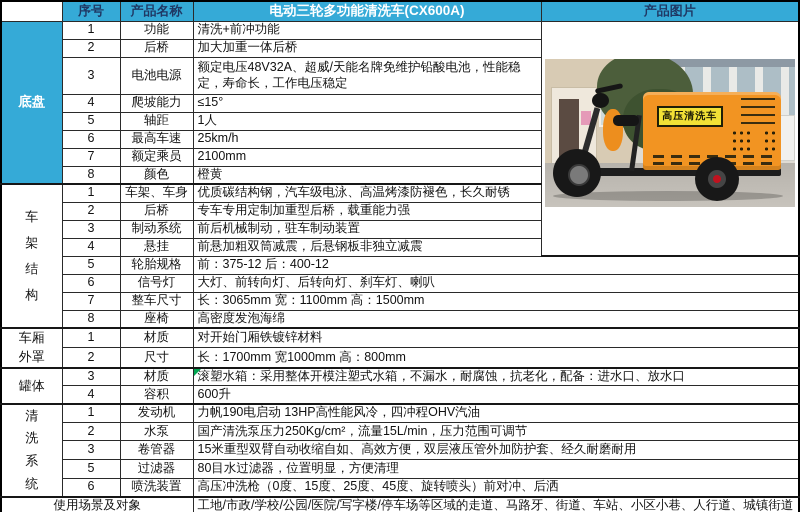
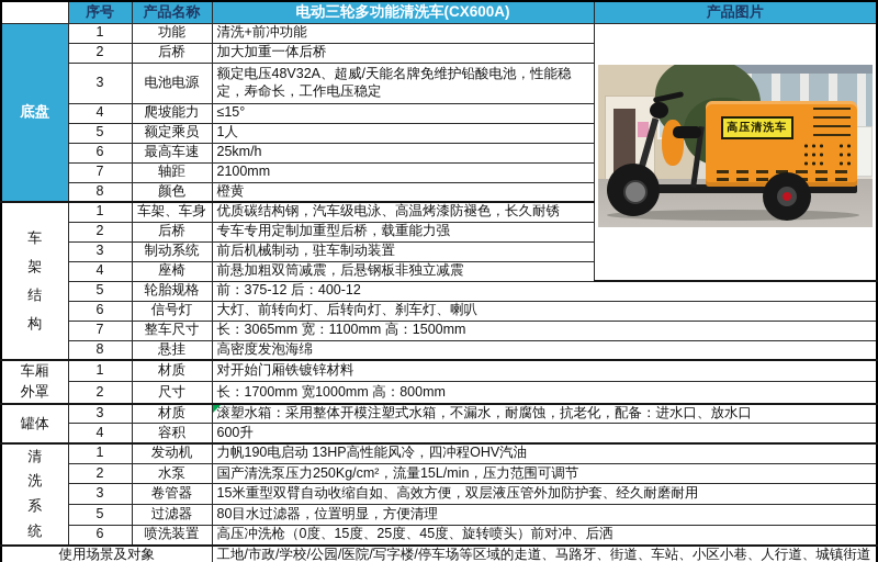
  	序号	产品名称	电动三轮多功能清洗车(CX600A)	产品图片
  底盘	1	功能	清洗+前冲功能	高压清洗车
  2	后桥	加大加重一体后桥
  3	电池电源	额定电压48V32A、超威/天能名牌免维护铅酸电池，性能稳定，寿命长，工作电压稳定
  4	爬坡能力	≤15°
- 5	轴距	1人
+ 5	额定乘员	1人
  6	最高车速	25km/h
- 7	额定乘员	2100mm
+ 7	轴距	2100mm
  8	颜色	橙黄
  车架结构	1	车架、车身	优质碳结构钢，汽车级电泳、高温烤漆防褪色，长久耐锈
  2	后桥	专车专用定制加重型后桥，载重能力强
  3	制动系统	前后机械制动，驻车制动装置
- 4	悬挂	前悬加粗双筒减震，后悬钢板非独立减震
+ 4	座椅	前悬加粗双筒减震，后悬钢板非独立减震
  5	轮胎规格	前：375-12 后：400-12
  6	信号灯	大灯、前转向灯、后转向灯、刹车灯、喇叭
  7	整车尺寸	长：3065mm 宽：1100mm 高：1500mm
- 8	座椅	高密度发泡海绵
+ 8	悬挂	高密度发泡海绵
  车厢外罩	1	材质	对开始门厢铁镀锌材料
  2	尺寸	长：1700mm 宽1000mm 高：800mm
  罐体	3	材质	滚塑水箱：采用整体开模注塑式水箱，不漏水，耐腐蚀，抗老化，配备：进水口、放水口
  4	容积	600升
  清洗系统	1	发动机	力帆190电启动 13HP高性能风冷，四冲程OHV汽油
  2	水泵	国产清洗泵压力250Kg/cm²，流量15L/min，压力范围可调节
  3	卷管器	15米重型双臂自动收缩自如、高效方便，双层液压管外加防护套、经久耐磨耐用
  5	过滤器	80目水过滤器，位置明显，方便清理
  6	喷洗装置	高压冲洗枪（0度、15度、25度、45度、旋转喷头）前对冲、后洒
  使用场景及对象	工地/市政/学校/公园/医院/写字楼/停车场等区域的走道、马路牙、街道、车站、小区小巷、人行道、城镇街道
